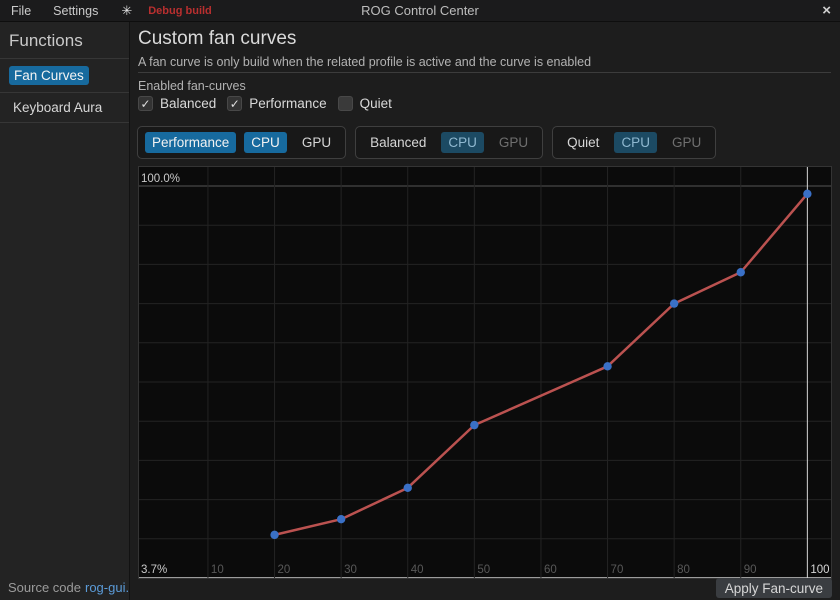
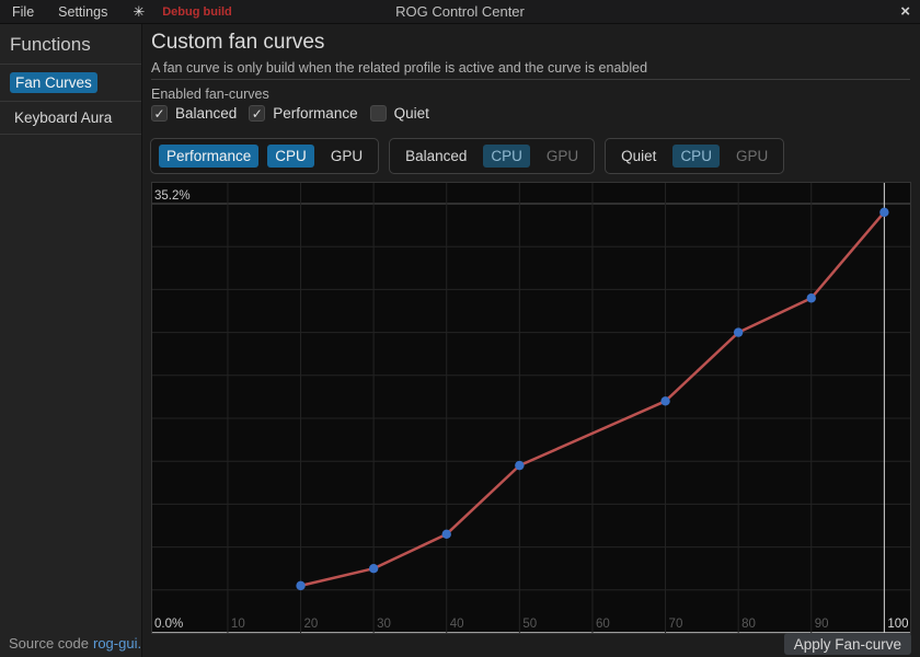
  File
  Settings
  ✳
  Debug build
  ROG Control Center
  ×
  Functions
  Fan Curves
  Keyboard Aura
  Source code rog-gui.
  Custom fan curves
  A fan curve is only build when the related profile is active and the curve is enabled
  Enabled fan-curves
  ✓
  Balanced
  ✓
  Performance
  Quiet
  Performance
  CPU
  GPU
  Balanced
  CPU
  GPU
  Quiet
  CPU
  GPU
  10
  20
  30
  40
  50
  60
  70
  80
  90
  100
- 100.0%
+ 35.2%
- 3.7%
+ 0.0%
  Apply Fan-curve
